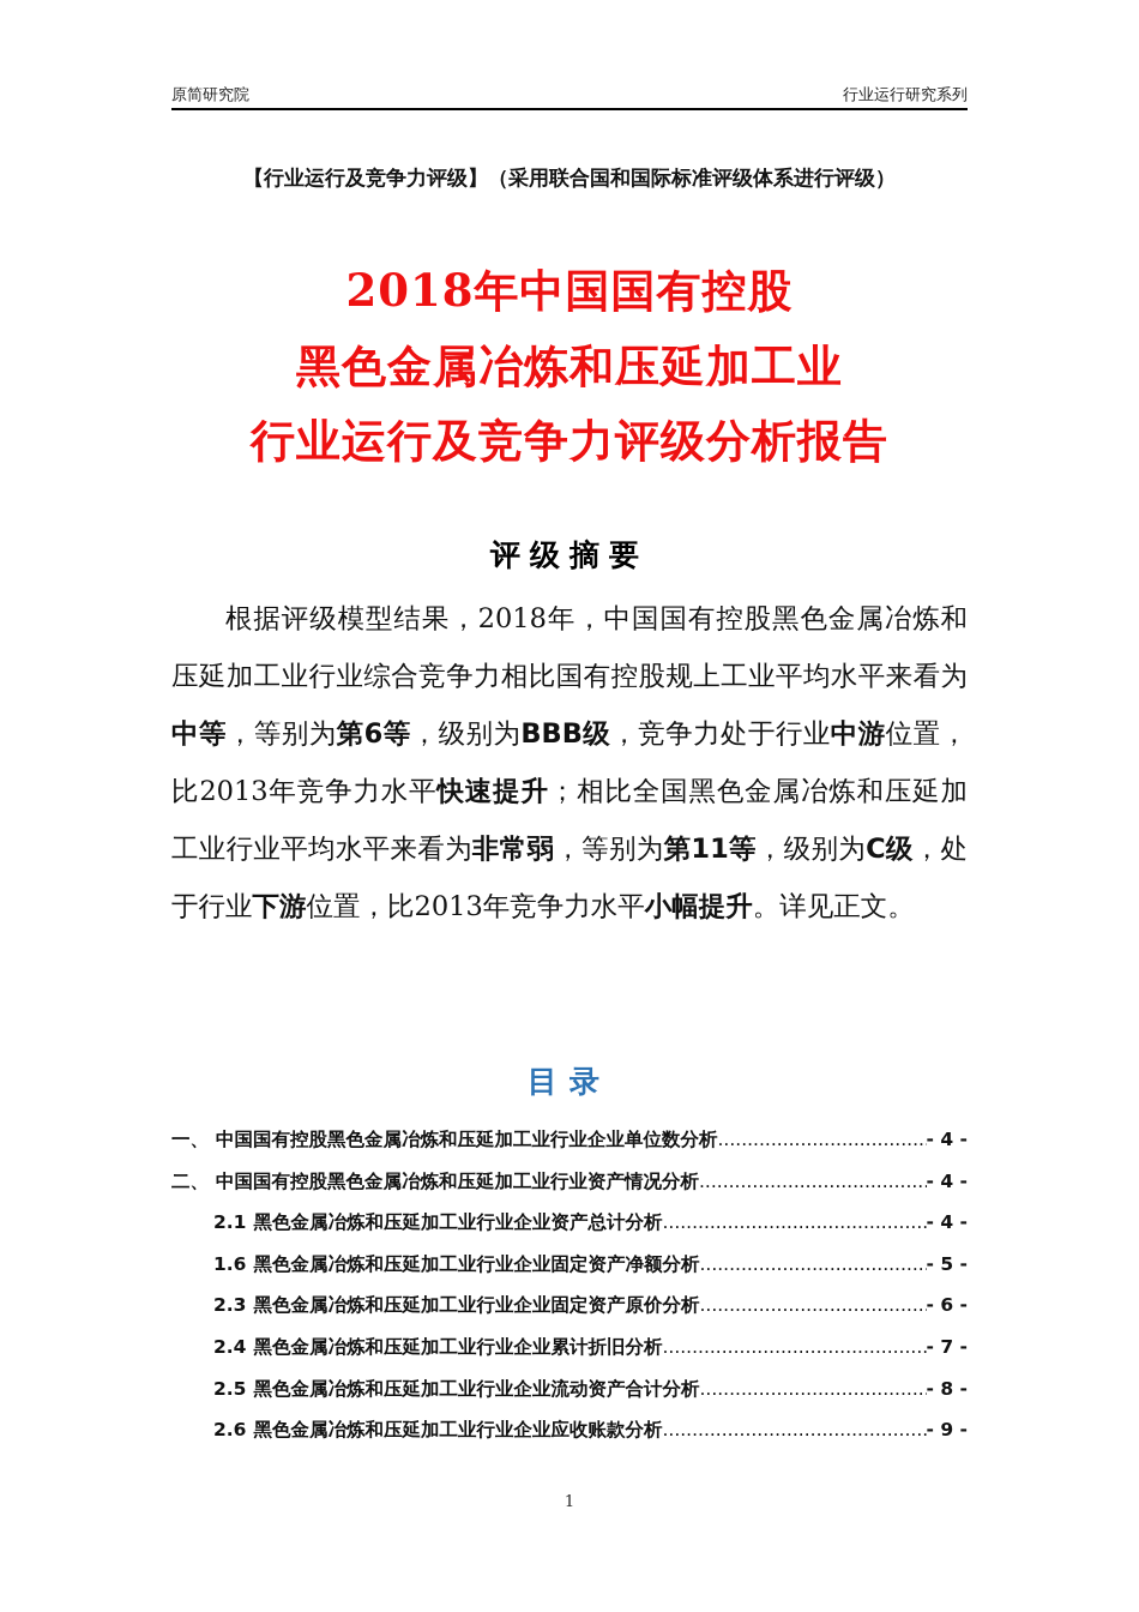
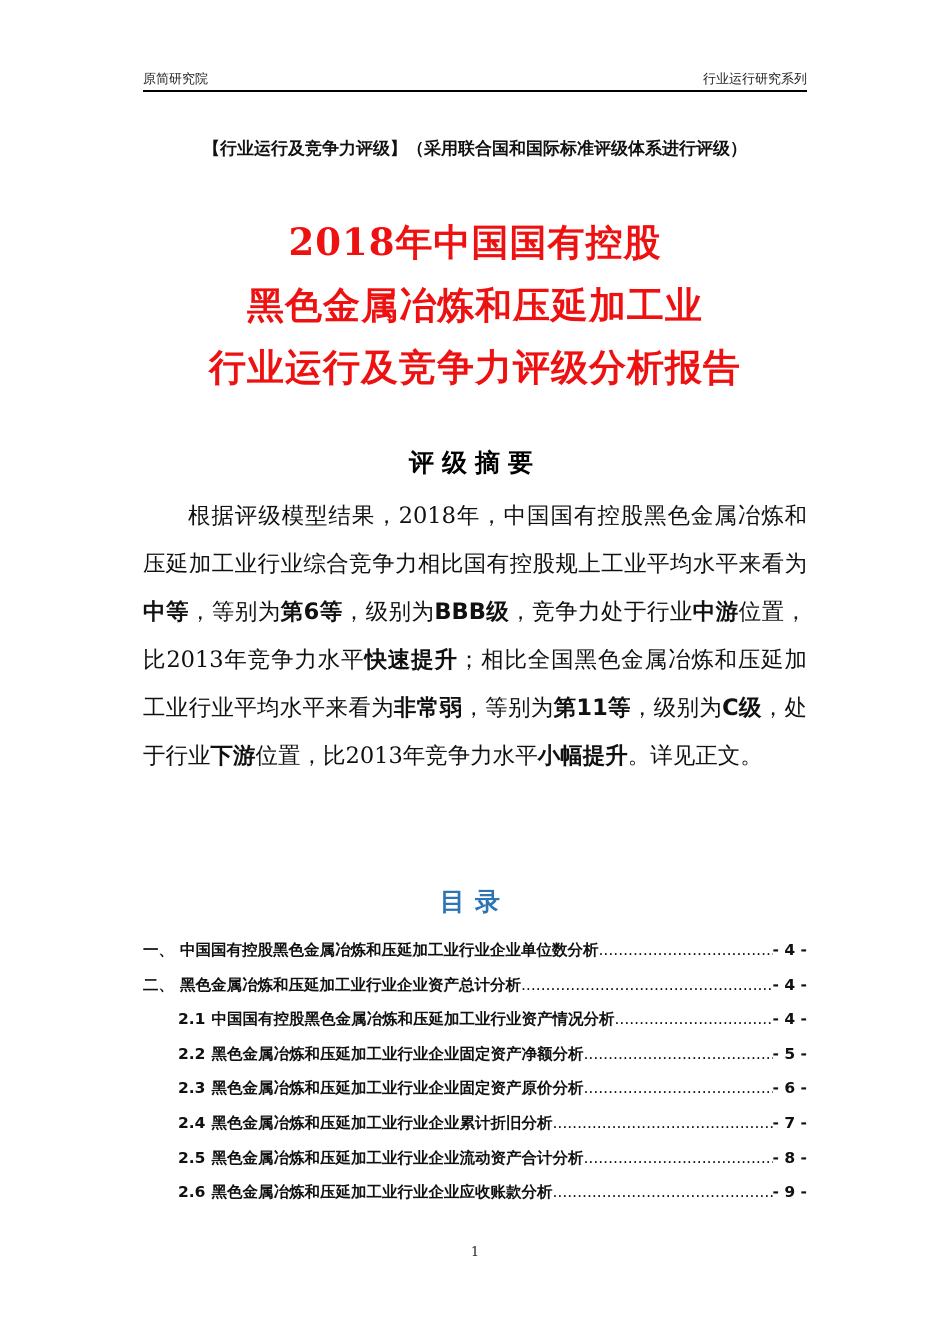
  原简研究院
  行业运行研究系列
  【行业运行及竞争力评级】（采用联合国和国际标准评级体系进行评级）
  2018年中国国有控股
  黑色金属冶炼和压延加工业
  行业运行及竞争力评级分析报告
  评级摘要
  根据评级模型结果，2018年，中国国有控股黑色金属冶炼和压延加工业行业综合竞争力相比国有控股规上工业平均水平来看为中等，等别为第6等，级别为BBB级，竞争力处于行业中游位置，比2013年竞争力水平快速提升；相比全国黑色金属冶炼和压延加工业行业平均水平来看为非常弱，等别为第11等，级别为C级，处于行业下游位置，比2013年竞争力水平小幅提升。详见正文。
  目录
  一、
  中国国有控股黑色金属冶炼和压延加工业行业企业单位数分析
  - 4 -
  二、
- 中国国有控股黑色金属冶炼和压延加工业行业资产情况分析
+ 黑色金属冶炼和压延加工业行业企业资产总计分析
  - 4 -
  2.1
- 黑色金属冶炼和压延加工业行业企业资产总计分析
+ 中国国有控股黑色金属冶炼和压延加工业行业资产情况分析
  - 4 -
- 1.6
+ 2.2
  黑色金属冶炼和压延加工业行业企业固定资产净额分析
  - 5 -
  2.3
  黑色金属冶炼和压延加工业行业企业固定资产原价分析
  - 6 -
  2.4
  黑色金属冶炼和压延加工业行业企业累计折旧分析
  - 7 -
  2.5
  黑色金属冶炼和压延加工业行业企业流动资产合计分析
  - 8 -
  2.6
  黑色金属冶炼和压延加工业行业企业应收账款分析
  - 9 -
  1
